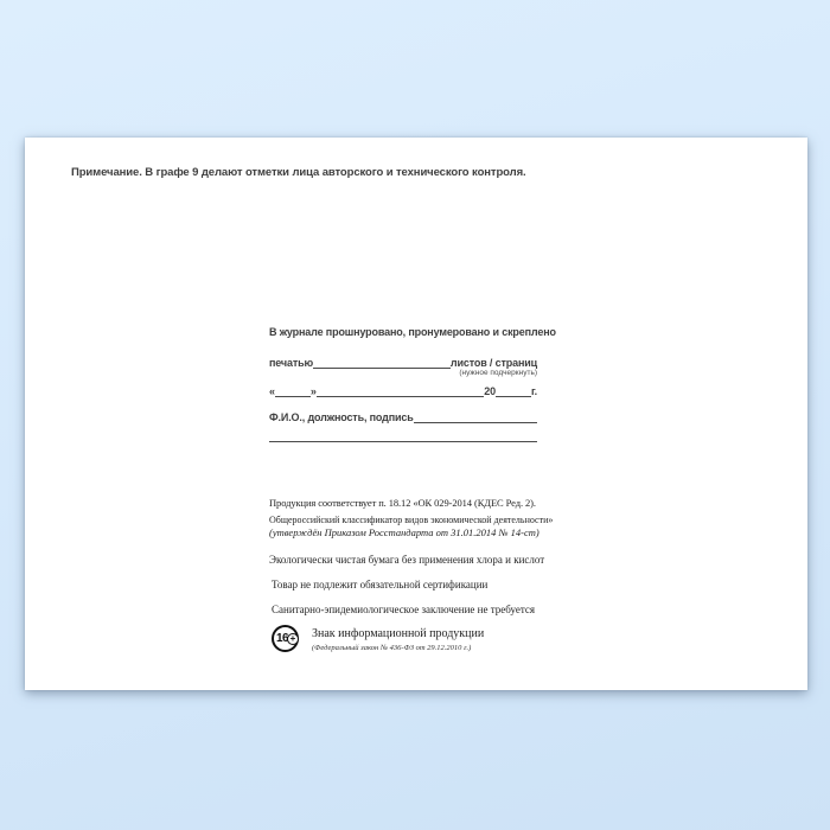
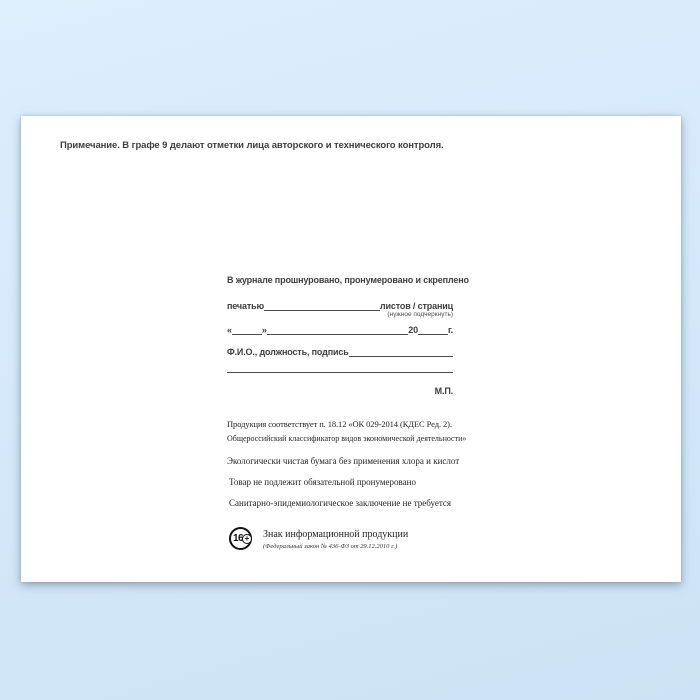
  Примечание. В графе 9 делают отметки лица авторского и технического контроля.
  В журнале прошнуровано, пронумеровано и скреплено
  печатью
  листов / страниц
  «
  »
  20
  г.
  Ф.И.О., должность, подпись
+ М.П.
  Продукция соответствует п. 18.12 «ОК 029-2014 (КДЕС Ред. 2).
  Общероссийский классификатор видов экономической деятельности»
- (утверждён Приказом Росстандарта от 31.01.2014 № 14-ст)
  Экологически чистая бумага без применения хлора и кислот
- Товар не подлежит обязательной сертификации
+ Товар не подлежит обязательной пронумеровано
  Санитарно-эпидемиологическое заключение не требуется
  16
  +
  Знак информационной продукции
